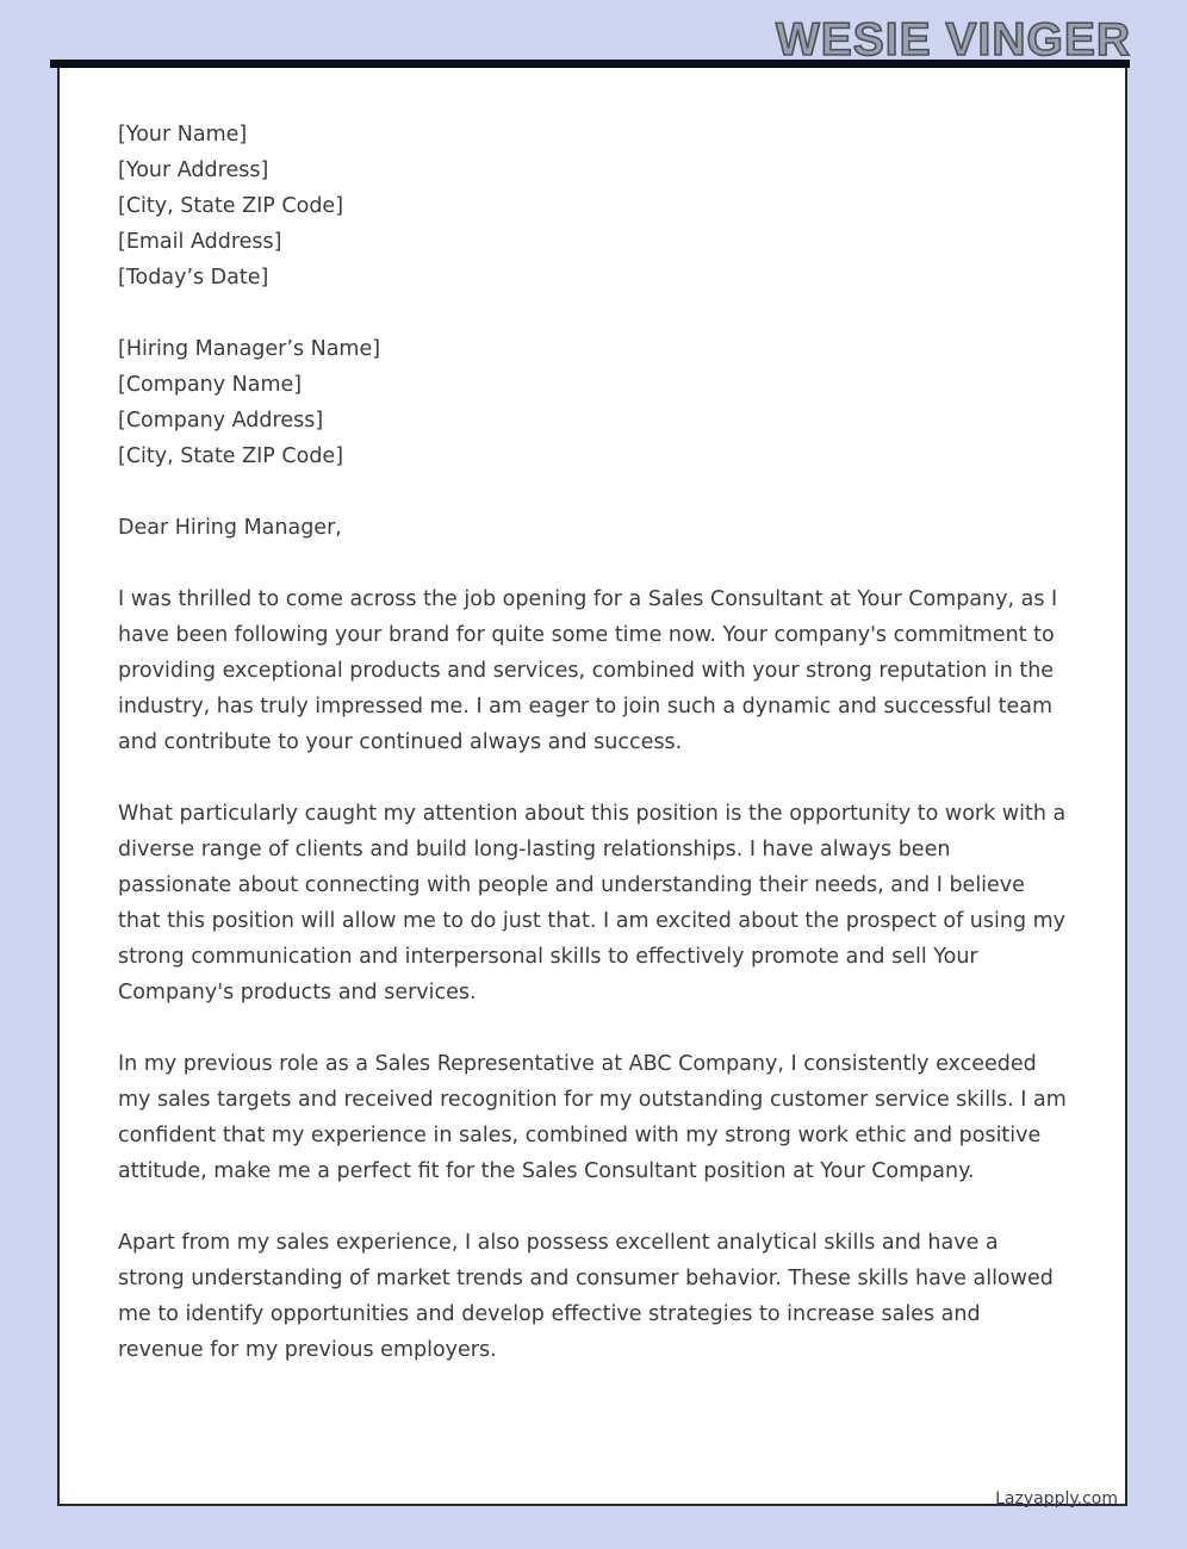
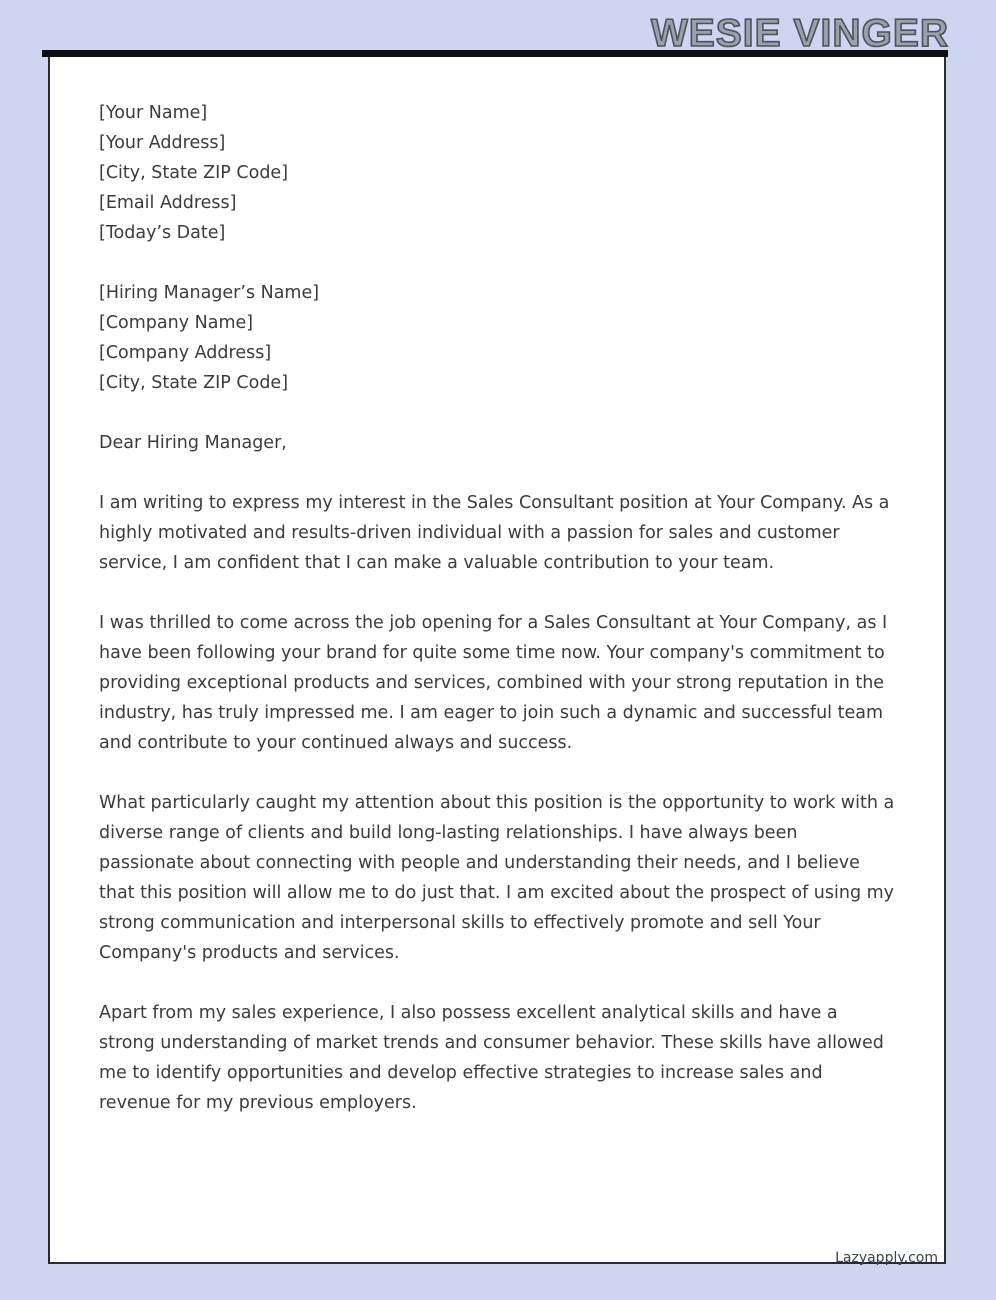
  WESIE VINGER
  [Your Name]
  [Your Address]
  [City, State ZIP Code]
  [Email Address]
  [Today’s Date]
  [Hiring Manager’s Name]
  [Company Name]
  [Company Address]
  [City, State ZIP Code]
  Dear Hiring Manager,
+ I am writing to express my interest in the Sales Consultant position at Your Company. As a highly motivated and results-driven individual with a passion for sales and customer service, I am confident that I can make a valuable contribution to your team.
  I was thrilled to come across the job opening for a Sales Consultant at Your Company, as I have been following your brand for quite some time now. Your company's commitment to providing exceptional products and services, combined with your strong reputation in the industry, has truly impressed me. I am eager to join such a dynamic and successful team and contribute to your continued always and success.
  What particularly caught my attention about this position is the opportunity to work with a diverse range of clients and build long-lasting relationships. I have always been passionate about connecting with people and understanding their needs, and I believe that this position will allow me to do just that. I am excited about the prospect of using my strong communication and interpersonal skills to effectively promote and sell Your Company's products and services.
- In my previous role as a Sales Representative at ABC Company, I consistently exceeded my sales targets and received recognition for my outstanding customer service skills. I am confident that my experience in sales, combined with my strong work ethic and positive attitude, make me a perfect fit for the Sales Consultant position at Your Company.
  Apart from my sales experience, I also possess excellent analytical skills and have a strong understanding of market trends and consumer behavior. These skills have allowed me to identify opportunities and develop effective strategies to increase sales and revenue for my previous employers.
  Lazyapply.com
